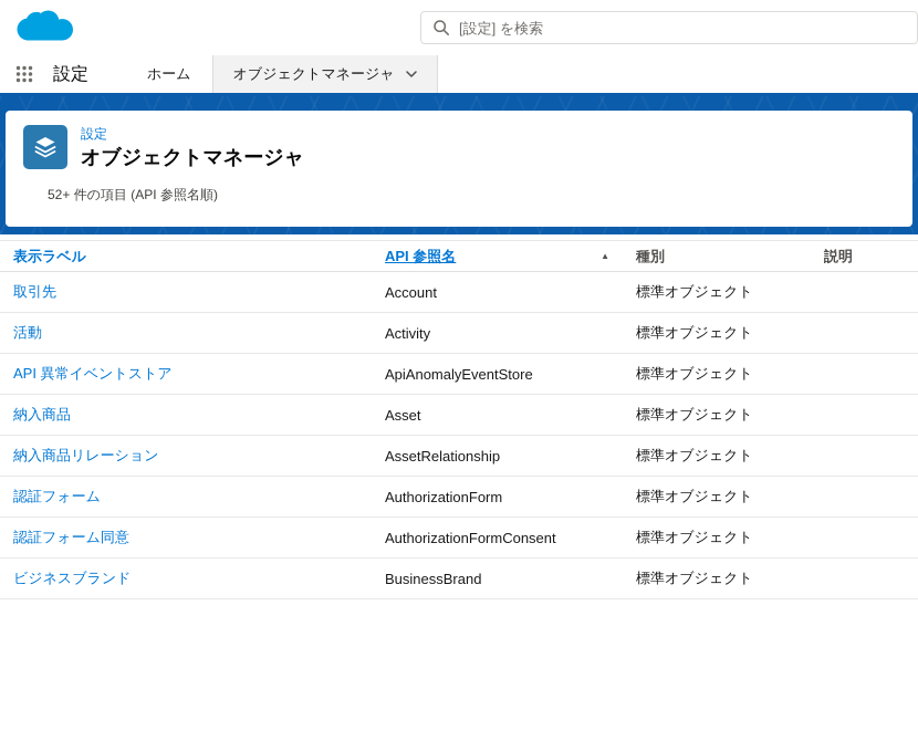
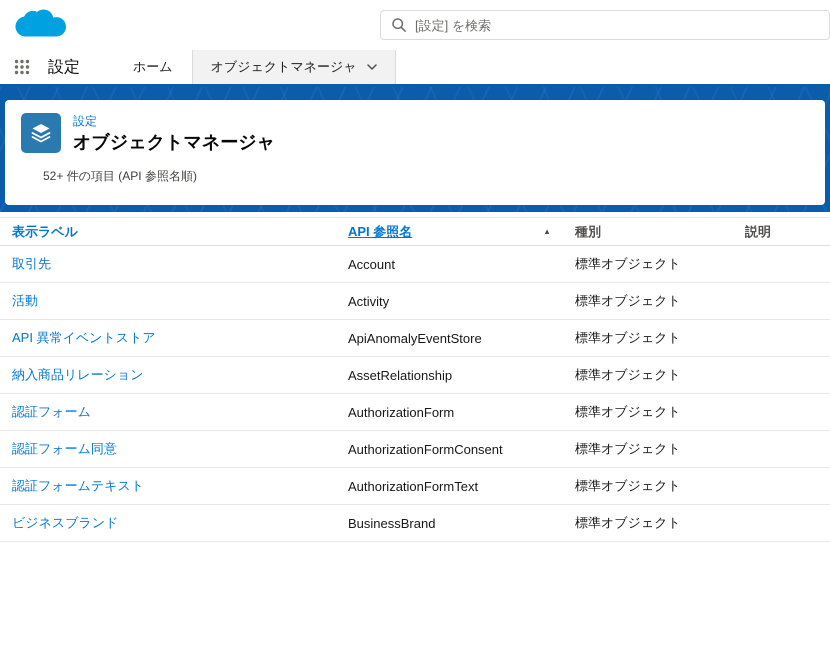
  [設定] を検索
  設定
  ホーム
  オブジェクトマネージャ
  設定
  オブジェクトマネージャ
  52+ 件の項目 (API 参照名順)
  表示ラベル	API 参照名 ▲	種別	説明
  取引先	Account	標準オブジェクト
  活動	Activity	標準オブジェクト
  API 異常イベントストア	ApiAnomalyEventStore	標準オブジェクト
- 納入商品	Asset	標準オブジェクト
  納入商品リレーション	AssetRelationship	標準オブジェクト
  認証フォーム	AuthorizationForm	標準オブジェクト
  認証フォーム同意	AuthorizationFormConsent	標準オブジェクト
+ 認証フォームテキスト	AuthorizationFormText	標準オブジェクト
  ビジネスブランド	BusinessBrand	標準オブジェクト
